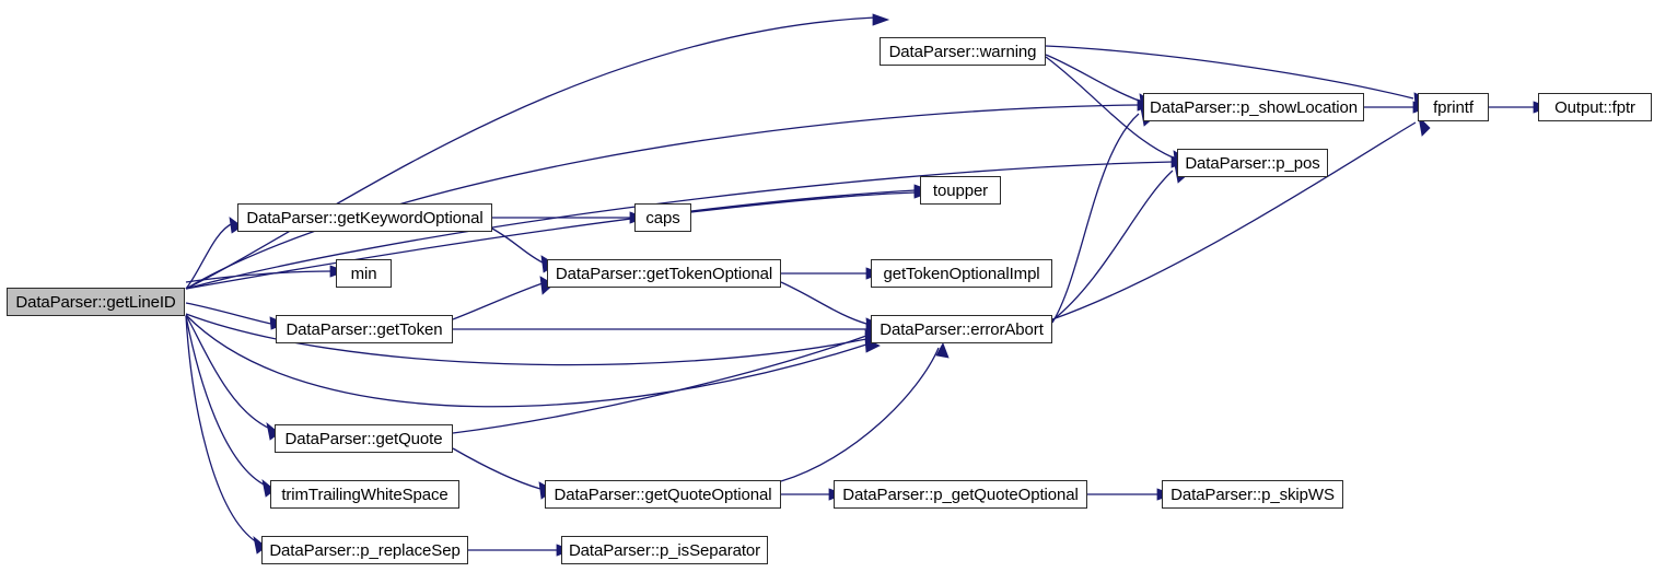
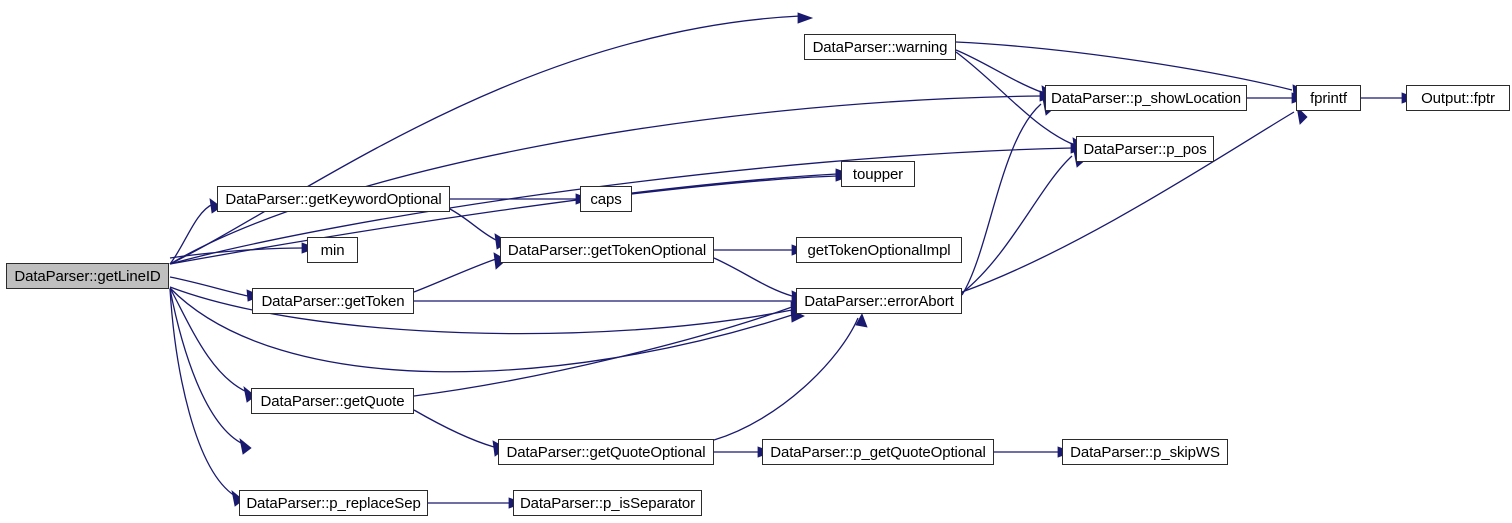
  DataParser::getLineID
  DataParser::warning
  DataParser::p_showLocation
  fprintf
  Output::fptr
  DataParser::p_pos
  toupper
  DataParser::getKeywordOptional
  caps
  min
  DataParser::getTokenOptional
  getTokenOptionalImpl
  DataParser::getToken
  DataParser::errorAbort
  DataParser::getQuote
- trimTrailingWhiteSpace
  DataParser::getQuoteOptional
  DataParser::p_getQuoteOptional
  DataParser::p_skipWS
  DataParser::p_replaceSep
  DataParser::p_isSeparator
